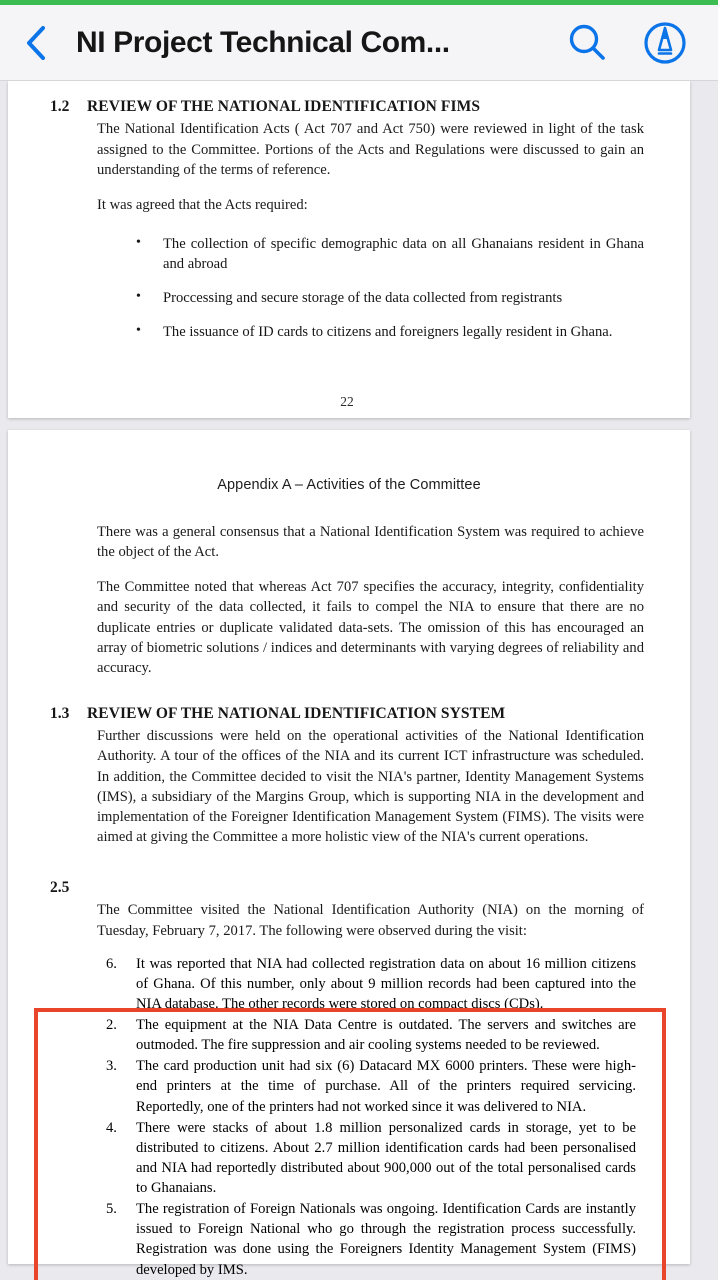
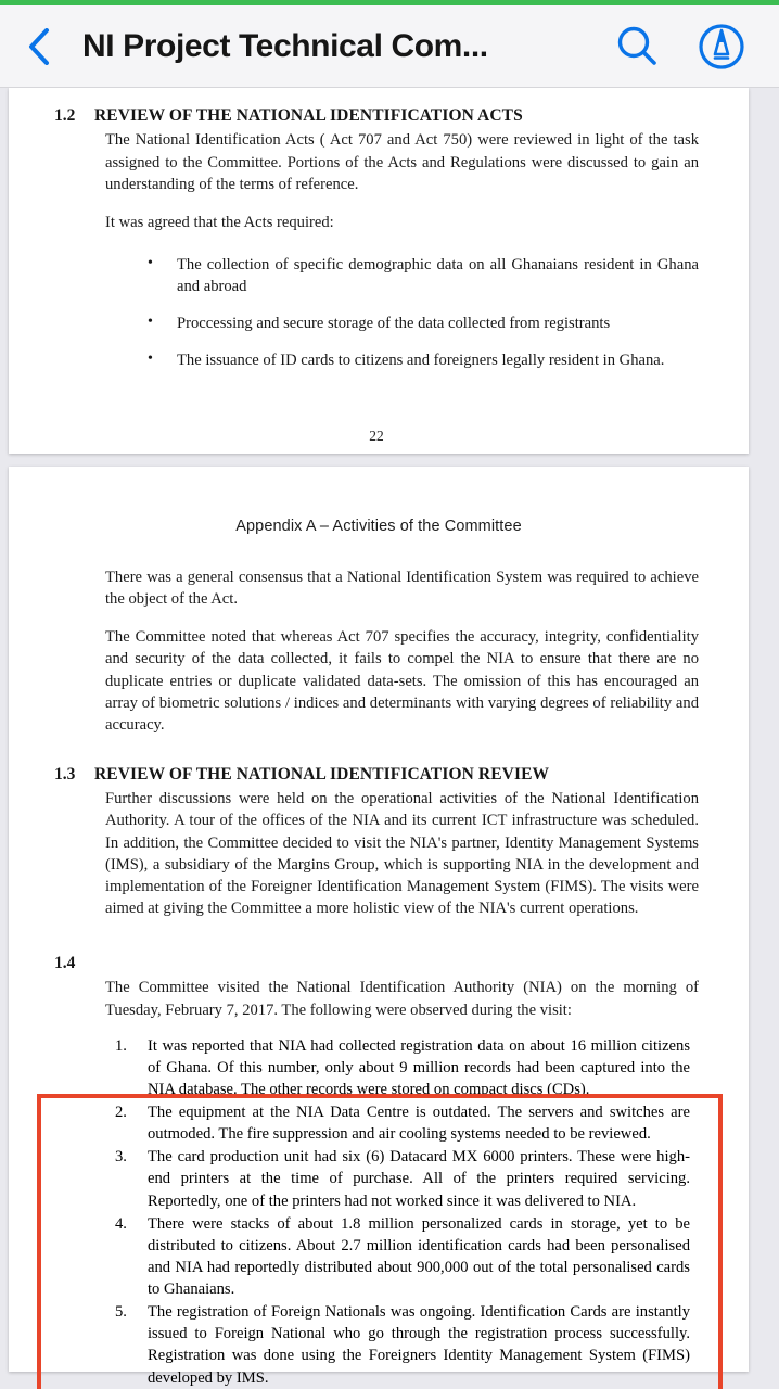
  NI Project Technical Com...
  1.2
- REVIEW OF THE NATIONAL IDENTIFICATION FIMS
+ REVIEW OF THE NATIONAL IDENTIFICATION ACTS
  The National Identification Acts ( Act 707 and Act 750) were reviewed in light of the task assigned to the Committee. Portions of the Acts and Regulations were discussed to gain an understanding of the terms of reference.
  It was agreed that the Acts required:
  The collection of specific demographic data on all Ghanaians resident in Ghana and abroad
  Proccessing and secure storage of the data collected from registrants
  The issuance of ID cards to citizens and foreigners legally resident in Ghana.
  22
  Appendix A – Activities of the Committee
  There was a general consensus that a National Identification System was required to achieve the object of the Act.
  The Committee noted that whereas Act 707 specifies the accuracy, integrity, confidentiality and security of the data collected, it fails to compel the NIA to ensure that there are no duplicate entries or duplicate validated data-sets. The omission of this has encouraged an array of biometric solutions / indices and determinants with varying degrees of reliability and accuracy.
  1.3
- REVIEW OF THE NATIONAL IDENTIFICATION SYSTEM
+ REVIEW OF THE NATIONAL IDENTIFICATION REVIEW
  Further discussions were held on the operational activities of the National Identification Authority. A tour of the offices of the NIA and its current ICT infrastructure was scheduled. In addition, the Committee decided to visit the NIA's partner, Identity Management Systems (IMS), a subsidiary of the Margins Group, which is supporting NIA in the development and implementation of the Foreigner Identification Management System (FIMS). The visits were aimed at giving the Committee a more holistic view of the NIA's current operations.
- 2.5
+ 1.4
  The Committee visited the National Identification Authority (NIA) on the morning of Tuesday, February 7, 2017. The following were observed during the visit:
- 6.
+ 1.
  It was reported that NIA had collected registration data on about 16 million citizens of Ghana. Of this number, only about 9 million records had been captured into the NIA database. The other records were stored on compact discs (CDs).
  2.
  The equipment at the NIA Data Centre is outdated. The servers and switches are outmoded. The fire suppression and air cooling systems needed to be reviewed.
  3.
  The card production unit had six (6) Datacard MX 6000 printers. These were high-end printers at the time of purchase. All of the printers required servicing. Reportedly, one of the printers had not worked since it was delivered to NIA.
  4.
  There were stacks of about 1.8 million personalized cards in storage, yet to be distributed to citizens. About 2.7 million identification cards had been personalised and NIA had reportedly distributed about 900,000 out of the total personalised cards to Ghanaians.
  5.
  The registration of Foreign Nationals was ongoing. Identification Cards are instantly issued to Foreign National who go through the registration process successfully. Registration was done using the Foreigners Identity Management System (FIMS) developed by IMS.
